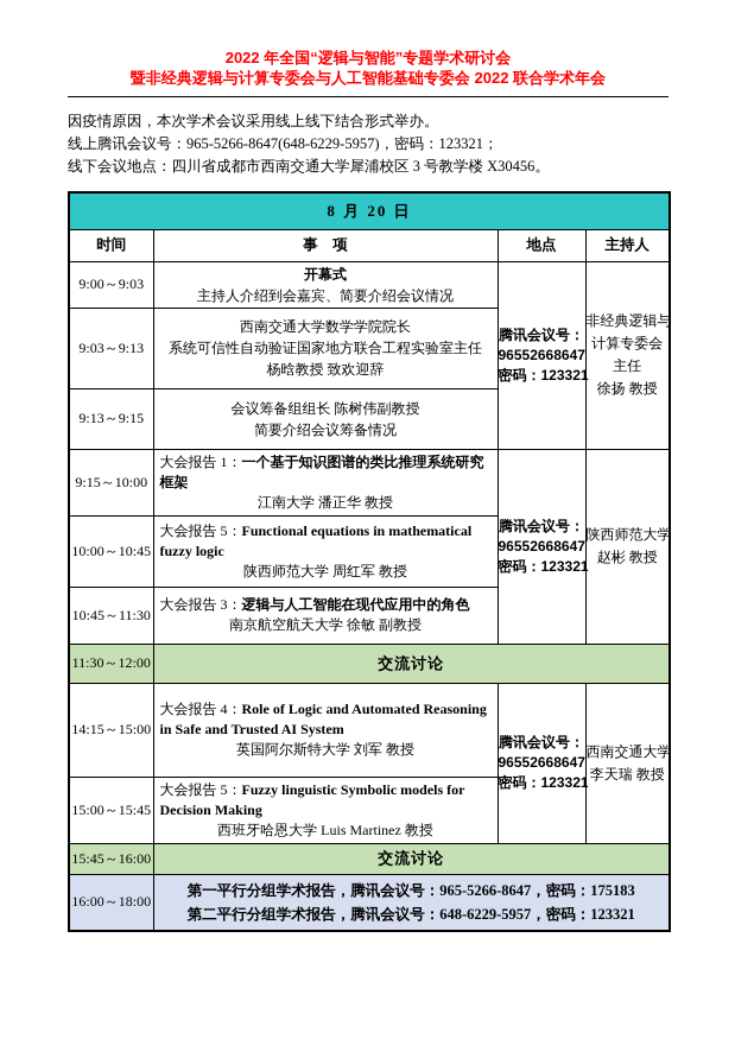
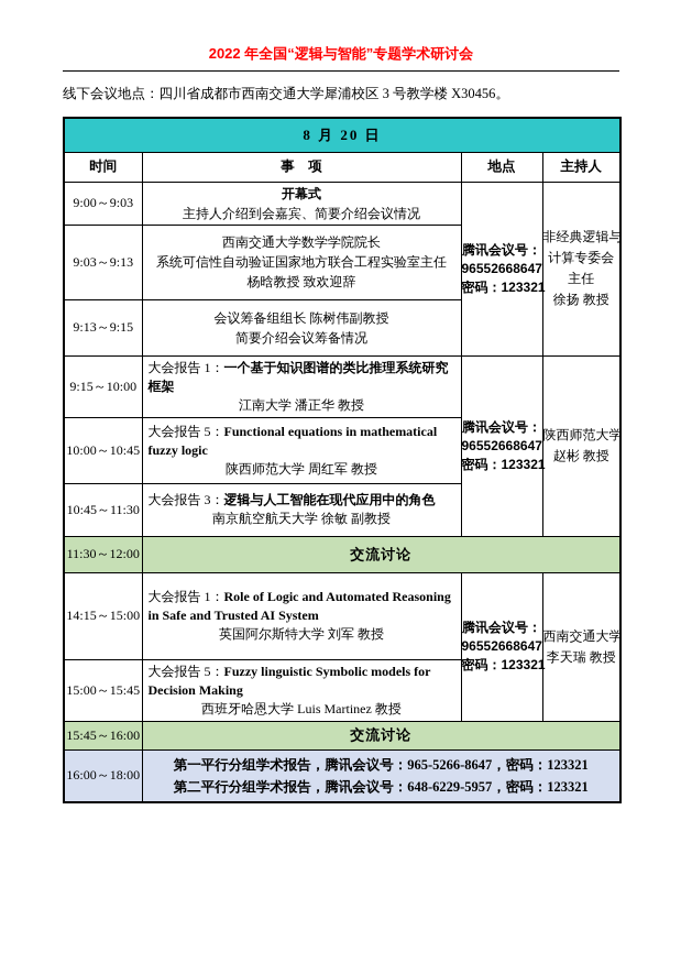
  2022 年全国“逻辑与智能”专题学术研讨会
- 暨非经典逻辑与计算专委会与人工智能基础专委会 2022 联合学术年会
- 因疫情原因，本次学术会议采用线上线下结合形式举办。
- 线上腾讯会议号：965-5266-8647(648-6229-5957)，密码：123321；
  线下会议地点：四川省成都市西南交通大学犀浦校区 3 号教学楼 X30456。
  8 月 20 日
  时间	事 项	地点	主持人
  9:00～9:03	开幕式 主持人介绍到会嘉宾、简要介绍会议情况	腾讯会议号： 96552668647 密码：123321	非经典逻辑与 计算专委会 主任 徐扬 教授
  9:03～9:13	西南交通大学数学学院院长 系统可信性自动验证国家地方联合工程实验室主任 杨晗教授 致欢迎辞
  9:13～9:15	会议筹备组组长 陈树伟副教授 简要介绍会议筹备情况
  9:15～10:00	大会报告 1：一个基于知识图谱的类比推理系统研究框架 江南大学 潘正华 教授	腾讯会议号： 96552668647 密码：123321	陕西师范大学 赵彬 教授
  10:00～10:45	大会报告 5：Functional equations in mathematical fuzzy logic 陕西师范大学 周红军 教授
  10:45～11:30	大会报告 3：逻辑与人工智能在现代应用中的角色 南京航空航天大学 徐敏 副教授
  11:30～12:00	交流讨论
- 14:15～15:00	大会报告 4：Role of Logic and Automated Reasoning in Safe and Trusted AI System 英国阿尔斯特大学 刘军 教授	腾讯会议号： 96552668647 密码：123321	西南交通大学 李天瑞 教授
+ 14:15～15:00	大会报告 1：Role of Logic and Automated Reasoning in Safe and Trusted AI System 英国阿尔斯特大学 刘军 教授	腾讯会议号： 96552668647 密码：123321	西南交通大学 李天瑞 教授
  15:00～15:45	大会报告 5：Fuzzy linguistic Symbolic models for Decision Making 西班牙哈恩大学 Luis Martinez 教授
  15:45～16:00	交流讨论
- 16:00～18:00	第一平行分组学术报告，腾讯会议号：965-5266-8647，密码：175183 第二平行分组学术报告，腾讯会议号：648-6229-5957，密码：123321
+ 16:00～18:00	第一平行分组学术报告，腾讯会议号：965-5266-8647，密码：123321 第二平行分组学术报告，腾讯会议号：648-6229-5957，密码：123321
